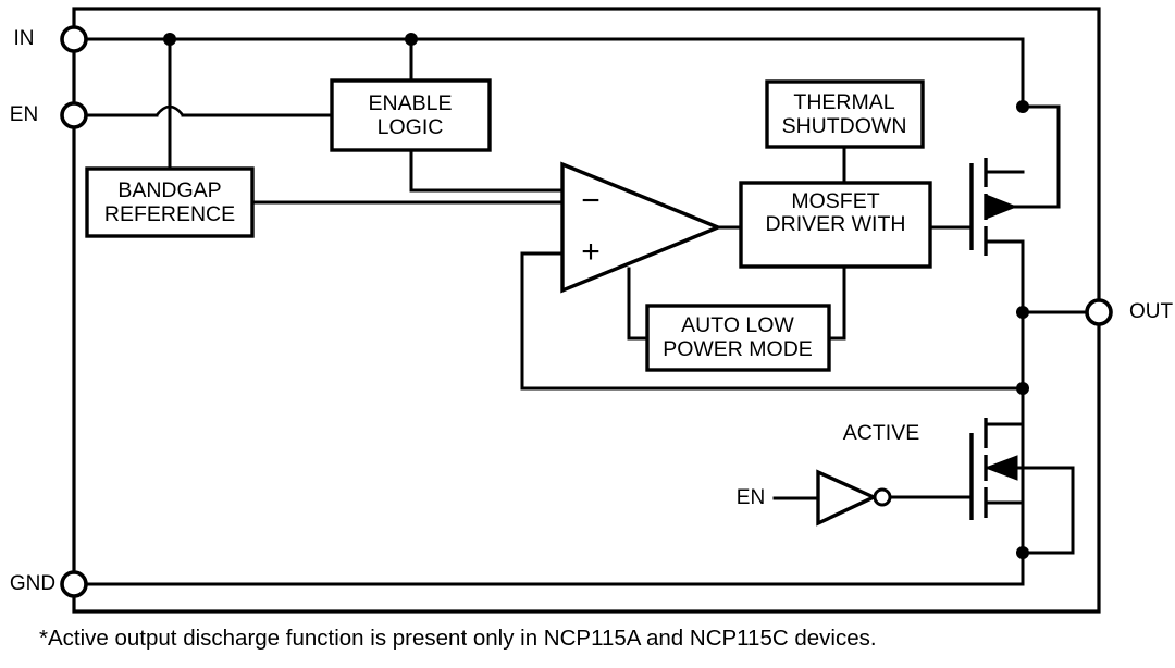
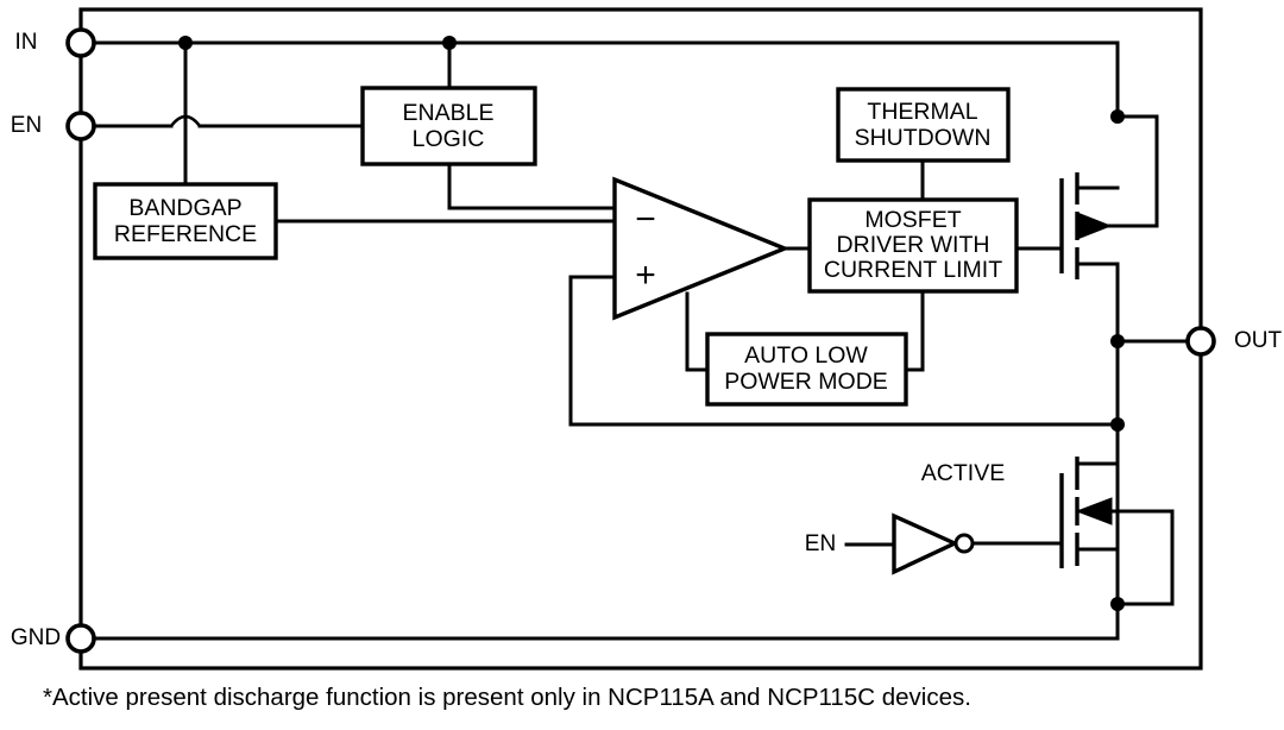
  IN
  EN
  OUT
  GND
  ENABLE
  LOGIC
  BANDGAP
  REFERENCE
  THERMAL
  SHUTDOWN
  MOSFET
  DRIVER WITH
+ CURRENT LIMIT
  AUTO LOW
  POWER MODE
  −
  +
  ACTIVE
  EN
- *Active output discharge function is present only in NCP115A and NCP115C devices.
+ *Active present discharge function is present only in NCP115A and NCP115C devices.
